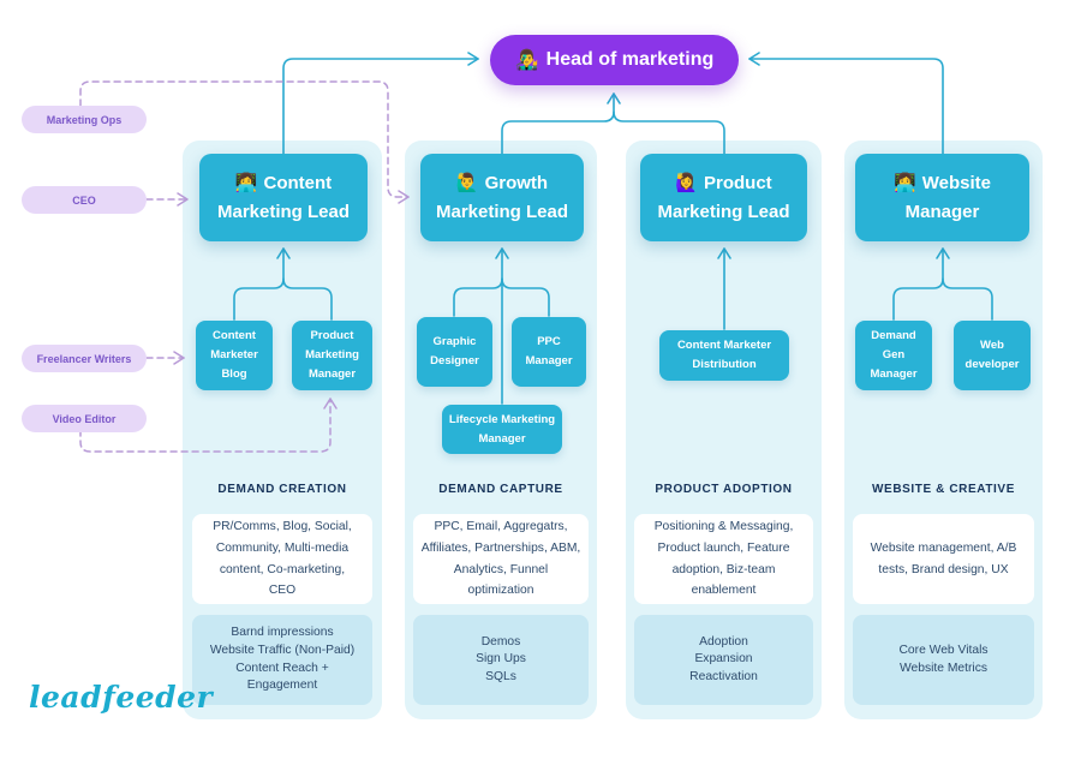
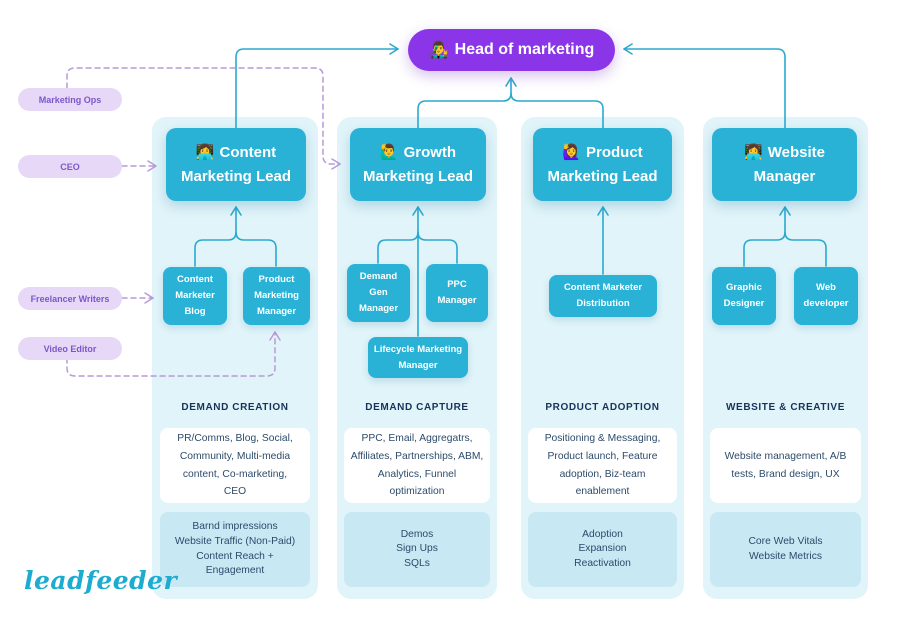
  👨‍🎤
  Head of marketing
  Marketing Ops
  CEO
  Freelancer Writers
  Video Editor
  👩‍💻 Content Marketing Lead
  Content Marketer Blog
  Product Marketing Manager
  DEMAND CREATION
  PR/Comms, Blog, Social,
  Community, Multi-media
  content, Co-marketing,
  CEO
  Barnd impressions
  Website Traffic (Non-Paid)
  Content Reach +
  Engagement
  🙋‍♂️ Growth Marketing Lead
- Graphic Designer
+ Demand Gen Manager
  PPC Manager
  Lifecycle Marketing Manager
  DEMAND CAPTURE
  PPC, Email, Aggregatrs,
  Affiliates, Partnerships, ABM,
  Analytics, Funnel
  optimization
  Demos
  Sign Ups
  SQLs
  🙋‍♀️ Product Marketing Lead
  Content Marketer Distribution
  PRODUCT ADOPTION
  Positioning & Messaging,
  Product launch, Feature
  adoption, Biz-team
  enablement
  Adoption
  Expansion
  Reactivation
  👩‍💻 Website Manager
- Demand Gen Manager
+ Graphic Designer
  Web developer
  WEBSITE & CREATIVE
  Website management, A/B
  tests, Brand design, UX
  Core Web Vitals
  Website Metrics
  leadfeeder
